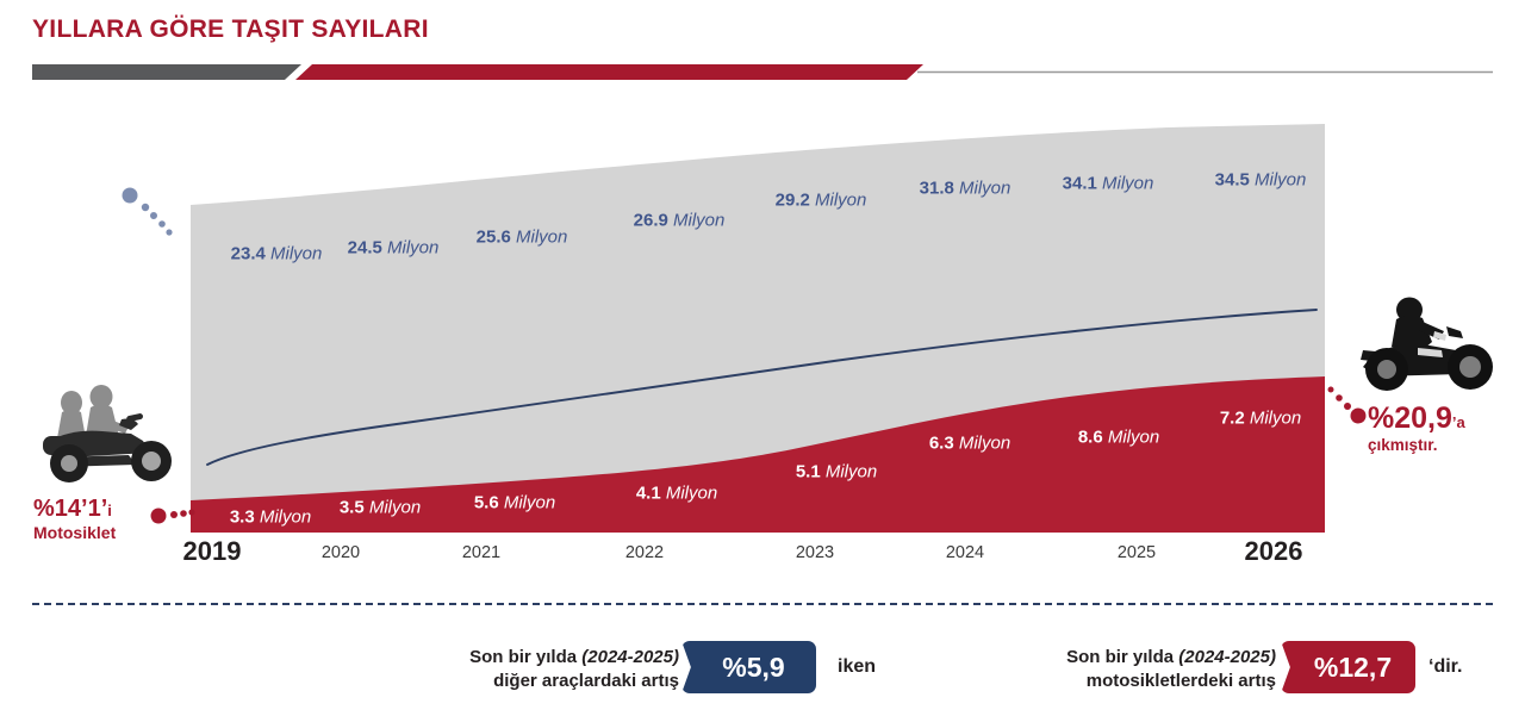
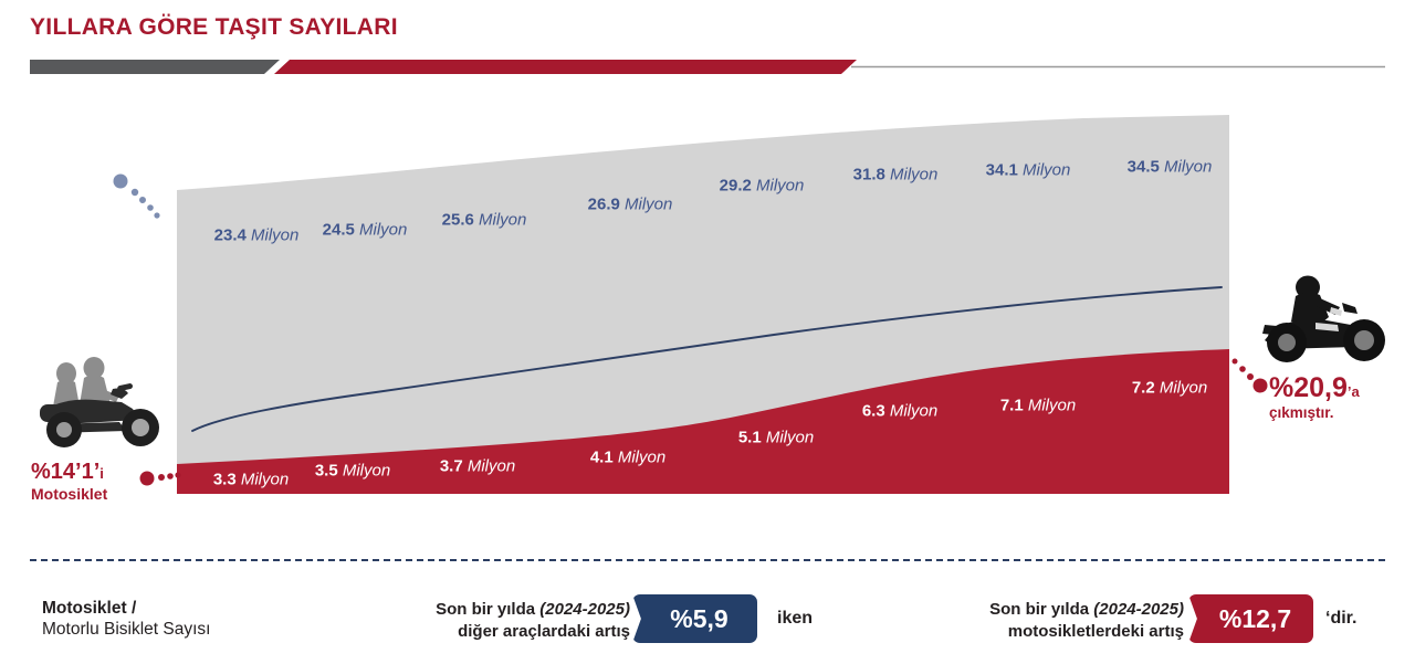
  YILLARA GÖRE TAŞIT SAYILARI
  23.4 Milyon
  24.5 Milyon
  25.6 Milyon
  26.9 Milyon
  29.2 Milyon
  31.8 Milyon
  34.1 Milyon
  34.5 Milyon
  3.3 Milyon
  3.5 Milyon
- 5.6 Milyon
+ 3.7 Milyon
  4.1 Milyon
  5.1 Milyon
  6.3 Milyon
- 8.6 Milyon
+ 7.1 Milyon
  7.2 Milyon
- 2019
- 2020
- 2021
- 2022
- 2023
- 2024
- 2025
- 2026
  %14’1’i
  Motosiklet
  %20,9’a
  çıkmıştır.
+ Motosiklet /
+ Motorlu Bisiklet Sayısı
  Son bir yılda (2024-2025)
  diğer araçlardaki artış
  %5,9
  iken
  Son bir yılda (2024-2025)
  motosikletlerdeki artış
  %12,7
  ‘dir.
